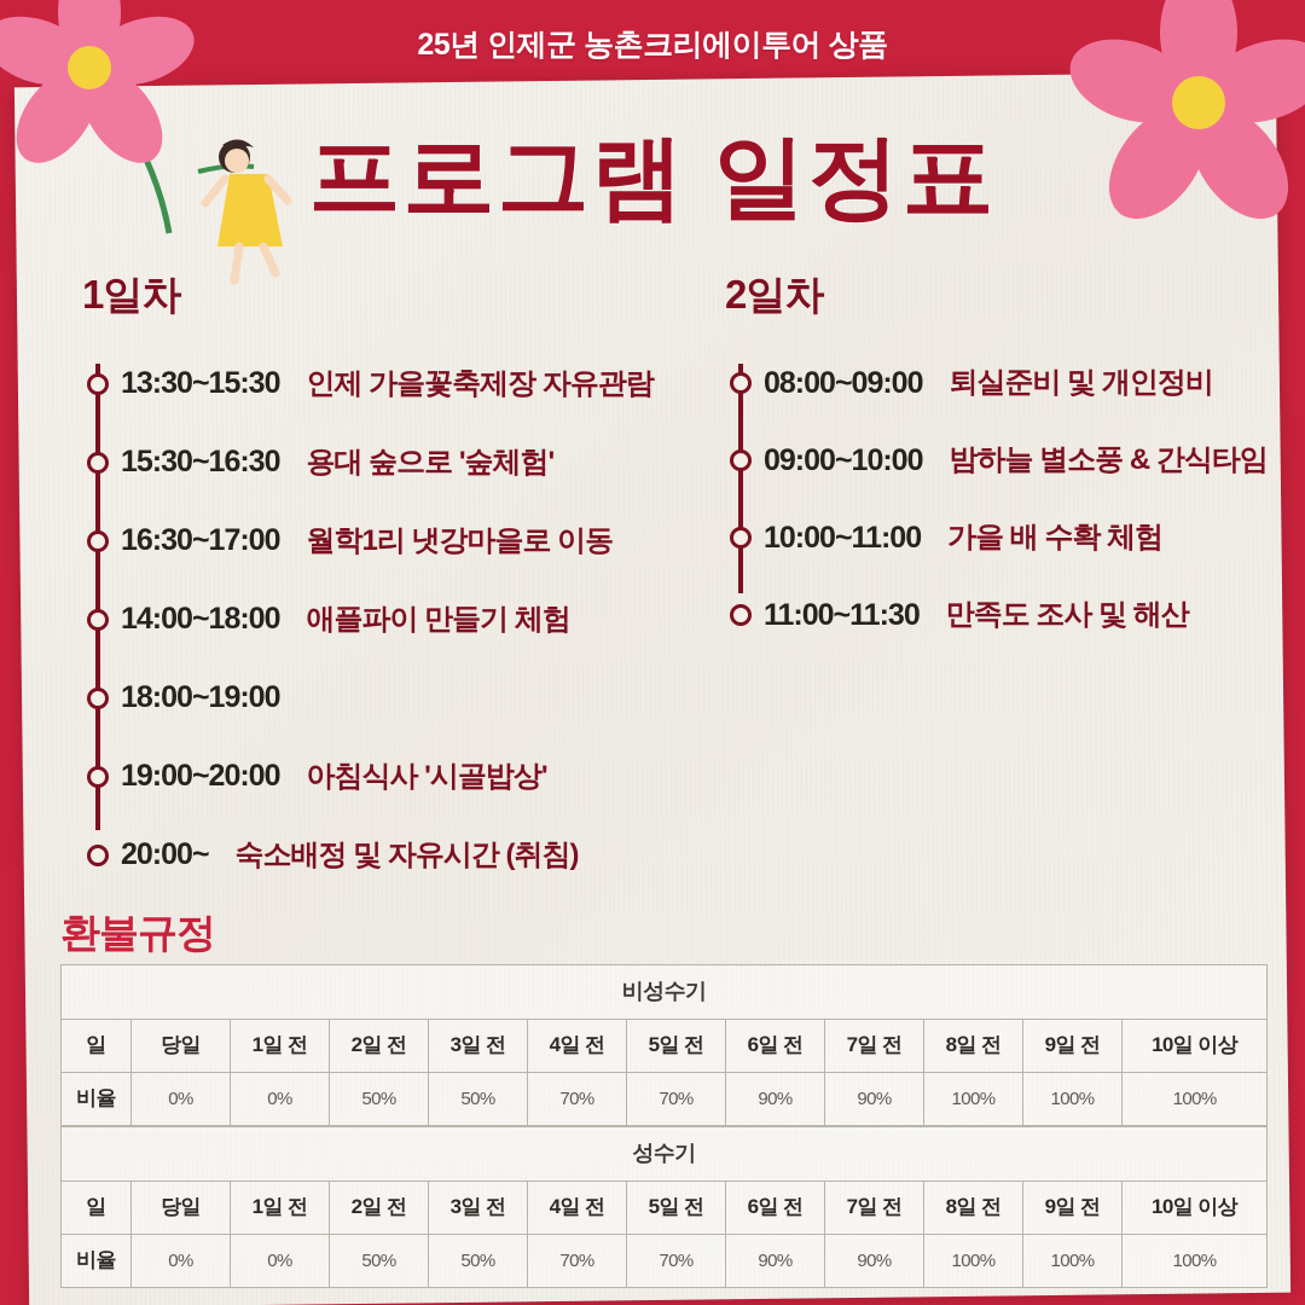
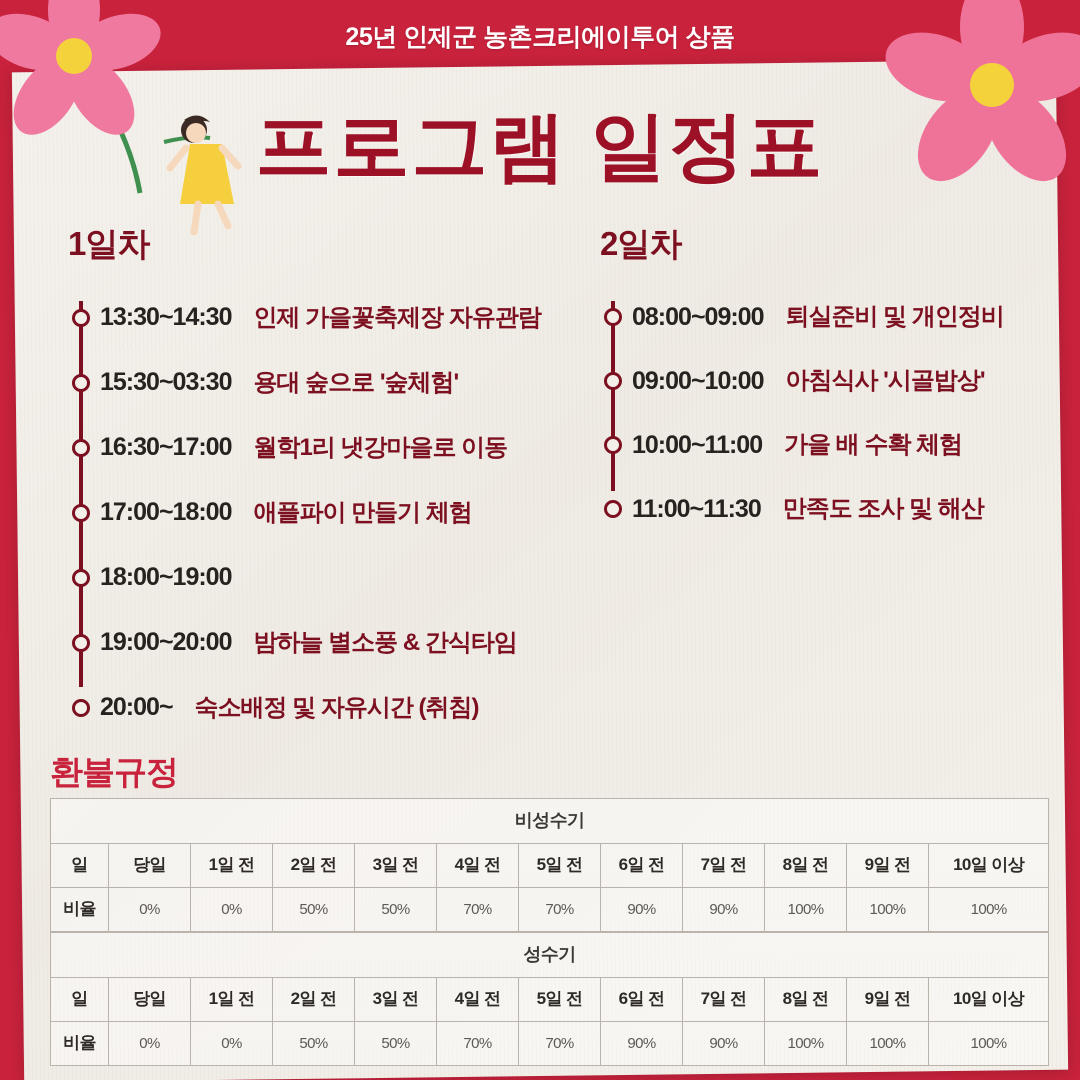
  25년 인제군 농촌크리에이투어 상품
  프로그램 일정표
  1일차
- 13:30~15:30
+ 13:30~14:30
  인제 가을꽃축제장 자유관람
- 15:30~16:30
+ 15:30~03:30
  용대 숲으로 '숲체험'
  16:30~17:00
  월학1리 냇강마을로 이동
- 14:00~18:00
+ 17:00~18:00
  애플파이 만들기 체험
  18:00~19:00
  19:00~20:00
- 아침식사 '시골밥상'
+ 밤하늘 별소풍 & 간식타임
  20:00~
  숙소배정 및 자유시간 (취침)
  2일차
  08:00~09:00
  퇴실준비 및 개인정비
  09:00~10:00
- 밤하늘 별소풍 & 간식타임
+ 아침식사 '시골밥상'
  10:00~11:00
  가을 배 수확 체험
  11:00~11:30
  만족도 조사 및 해산
  환불규정
  비성수기
  일	당일	1일 전	2일 전	3일 전	4일 전	5일 전	6일 전	7일 전	8일 전	9일 전	10일 이상
  비율	0%	0%	50%	50%	70%	70%	90%	90%	100%	100%	100%
  성수기
  일	당일	1일 전	2일 전	3일 전	4일 전	5일 전	6일 전	7일 전	8일 전	9일 전	10일 이상
  비율	0%	0%	50%	50%	70%	70%	90%	90%	100%	100%	100%
